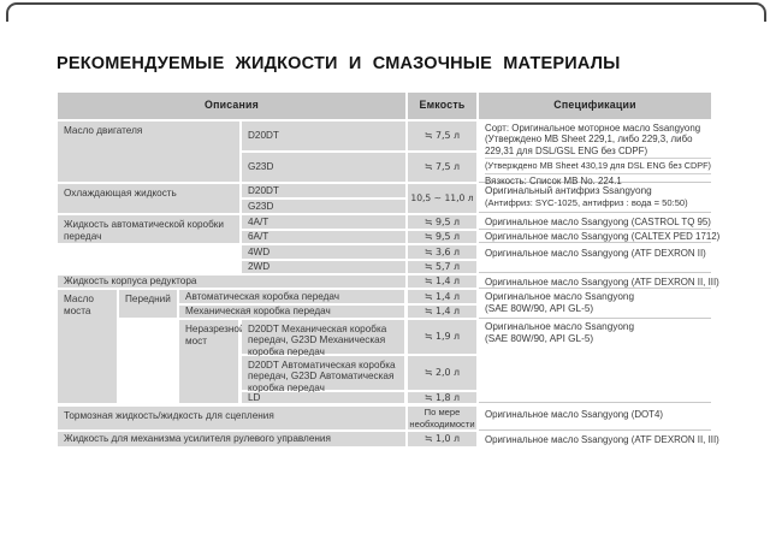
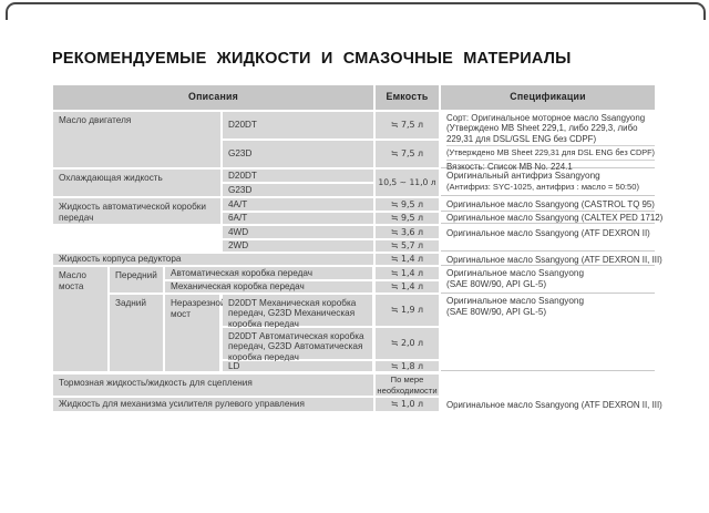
  РЕКОМЕНДУЕМЫЕ ЖИДКОСТИ И СМАЗОЧНЫЕ МАТЕРИАЛЫ
  Описания
  Емкость
  Спецификации
  Масло двигателя
  D20DT
  G23D
  ≒ 7,5 л
  ≒ 7,5 л
  Сорт: Оригинальное моторное масло Ssangyong (Утверждено MB Sheet 229,1, либо 229,3, либо 229,31 для DSL/GSL ENG без CDPF)
- (Утверждено MB Sheet 430,19 для DSL ENG без CDPF)
+ (Утверждено MB Sheet 229,31 для DSL ENG без CDPF)
  Вязкость: Список MB No. 224,1
  Охлаждающая жидкость
  D20DT
  G23D
  10,5 ~ 11,0 л
  Оригинальный антифриз Ssangyong
- (Антифриз: SYC-1025, антифриз : вода = 50:50)
+ (Антифриз: SYC-1025, антифриз : масло = 50:50)
  Жидкость автоматической коробки передач
  4A/T
  6A/T
  ≒ 9,5 л
  ≒ 9,5 л
  Оригинальное масло Ssangyong (CASTROL TQ 95)
  Оригинальное масло Ssangyong (CALTEX PED 1712)
  4WD
  2WD
  ≒ 3,6 л
  ≒ 5,7 л
  Оригинальное масло Ssangyong (ATF DEXRON II)
  Жидкость корпуса редуктора
  ≒ 1,4 л
  Оригинальное масло Ssangyong (ATF DEXRON II, III)
  Масло моста
  Передний
  Автоматическая коробка передач
  Механическая коробка передач
  ≒ 1,4 л
  ≒ 1,4 л
  Оригинальное масло Ssangyong
  (SAE 80W/90, API GL-5)
+ Задний
  Неразрезно мост
  D20DT Механическая коробка передач, G23D Механическая коробка передач
  D20DT Автоматическая коробка передач, G23D Автоматическая коробка передач
  LD
  ≒ 1,9 л
  ≒ 2,0 л
  ≒ 1,8 л
  Оригинальное масло Ssangyong
  (SAE 80W/90, API GL-5)
  Тормозная жидкость/жидкость для сцепления
  По мере
  необходимости
- Оригинальное масло Ssangyong (DOT4)
  Жидкость для механизма усилителя рулевого управления
  ≒ 1,0 л
  Оригинальное масло Ssangyong (ATF DEXRON II, III)
